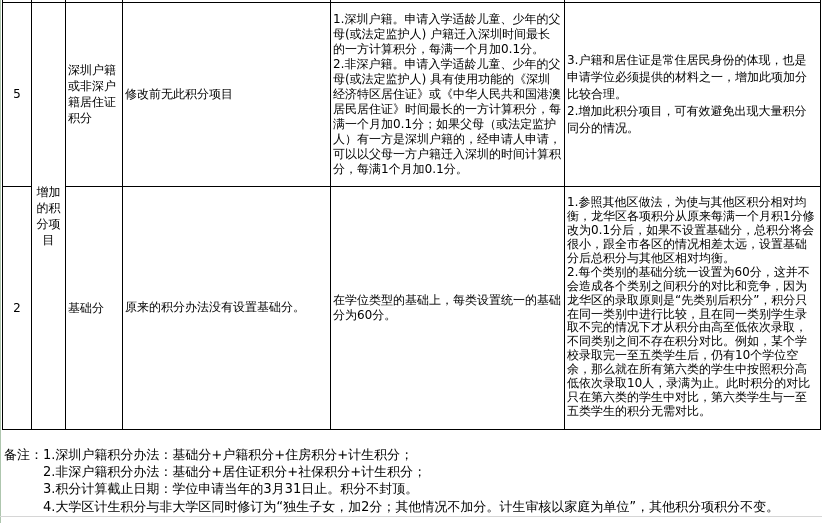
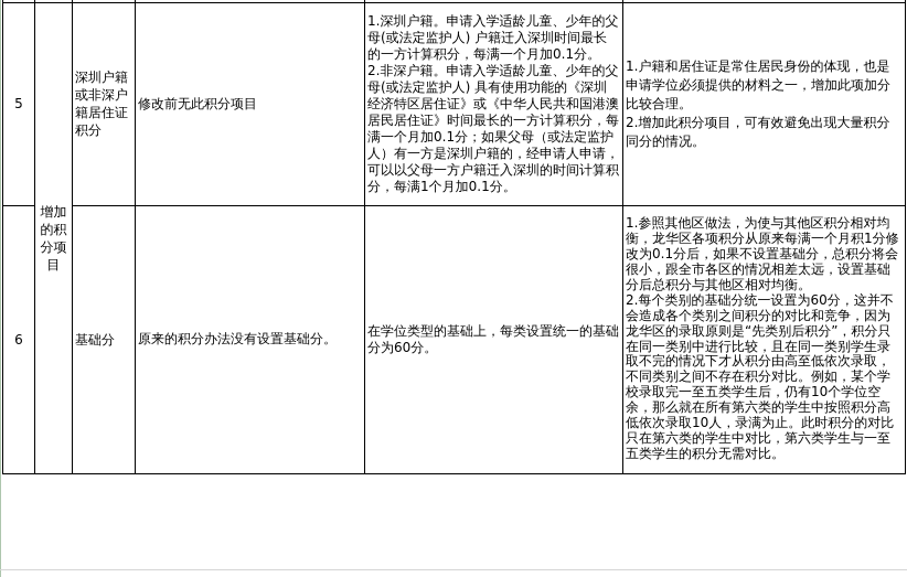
- 5	增加的积分项目	深圳户籍或非深户籍居住证积分	修改前无此积分项目	1.深圳户籍。申请入学适龄儿童、少年的父母(或法定监护人) 户籍迁入深圳时间最长的一方计算积分，每满一个月加0.1分。 2.非深户籍。申请入学适龄儿童、少年的父母(或法定监护人) 具有使用功能的《深圳经济特区居住证》或《中华人民共和国港澳居民居住证》时间最长的一方计算积分，每满一个月加0.1分；如果父母（或法定监护人）有一方是深圳户籍的，经申请人申请，可以以父母一方户籍迁入深圳的时间计算积分，每满1个月加0.1分。	3.户籍和居住证是常住居民身份的体现，也是申请学位必须提供的材料之一，增加此项加分比较合理。 2.增加此积分项目，可有效避免出现大量积分同分的情况。
+ 5	增加的积分项目	深圳户籍或非深户籍居住证积分	修改前无此积分项目	1.深圳户籍。申请入学适龄儿童、少年的父母(或法定监护人) 户籍迁入深圳时间最长的一方计算积分，每满一个月加0.1分。 2.非深户籍。申请入学适龄儿童、少年的父母(或法定监护人) 具有使用功能的《深圳经济特区居住证》或《中华人民共和国港澳居民居住证》时间最长的一方计算积分，每满一个月加0.1分；如果父母（或法定监护人）有一方是深圳户籍的，经申请人申请，可以以父母一方户籍迁入深圳的时间计算积分，每满1个月加0.1分。	1.户籍和居住证是常住居民身份的体现，也是申请学位必须提供的材料之一，增加此项加分比较合理。 2.增加此积分项目，可有效避免出现大量积分同分的情况。
- 2	基础分	原来的积分办法没有设置基础分。	在学位类型的基础上，每类设置统一的基础分为60分。	1.参照其他区做法，为使与其他区积分相对均衡，龙华区各项积分从原来每满一个月积1分修改为0.1分后，如果不设置基础分，总积分将会很小，跟全市各区的情况相差太远，设置基础分后总积分与其他区相对均衡。 2.每个类别的基础分统一设置为60分，这并不会造成各个类别之间积分的对比和竞争，因为龙华区的录取原则是“先类别后积分”，积分只在同一类别中进行比较，且在同一类别学生录取不完的情况下才从积分由高至低依次录取，不同类别之间不存在积分对比。例如，某个学校录取完一至五类学生后，仍有10个学位空余，那么就在所有第六类的学生中按照积分高低依次录取10人，录满为止。此时积分的对比只在第六类的学生中对比，第六类学生与一至五类学生的积分无需对比。
+ 6	基础分	原来的积分办法没有设置基础分。	在学位类型的基础上，每类设置统一的基础分为60分。	1.参照其他区做法，为使与其他区积分相对均衡，龙华区各项积分从原来每满一个月积1分修改为0.1分后，如果不设置基础分，总积分将会很小，跟全市各区的情况相差太远，设置基础分后总积分与其他区相对均衡。 2.每个类别的基础分统一设置为60分，这并不会造成各个类别之间积分的对比和竞争，因为龙华区的录取原则是“先类别后积分”，积分只在同一类别中进行比较，且在同一类别学生录取不完的情况下才从积分由高至低依次录取，不同类别之间不存在积分对比。例如，某个学校录取完一至五类学生后，仍有10个学位空余，那么就在所有第六类的学生中按照积分高低依次录取10人，录满为止。此时积分的对比只在第六类的学生中对比，第六类学生与一至五类学生的积分无需对比。
- 备注：
- 1.深圳户籍积分办法：基础分+户籍积分+住房积分+计生积分；
- 2.非深户籍积分办法：基础分+居住证积分+社保积分+计生积分；
- 3.积分计算截止日期：学位申请当年的3月31日止。积分不封顶。
- 4.大学区计生积分与非大学区同时修订为“独生子女，加2分；其他情况不加分。计生审核以家庭为单位”，其他积分项积分不变。
